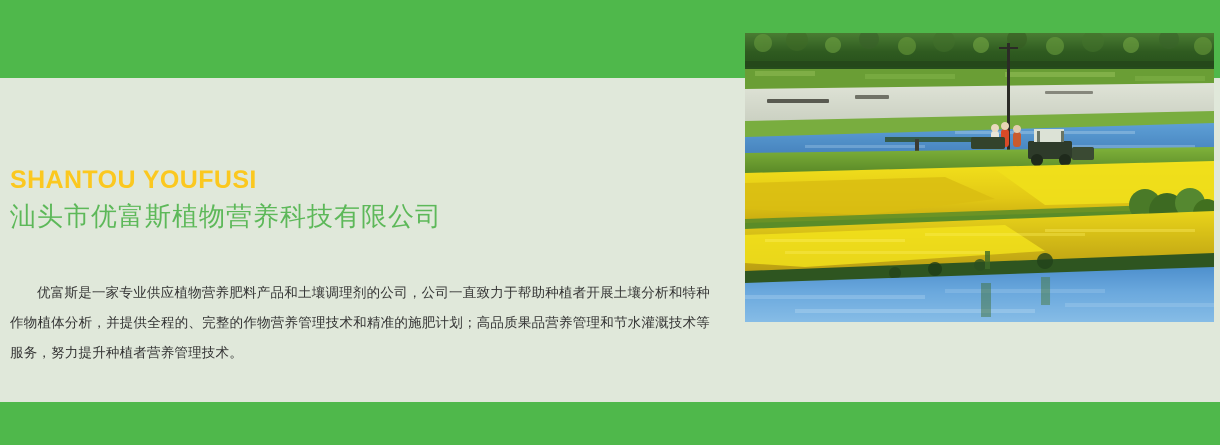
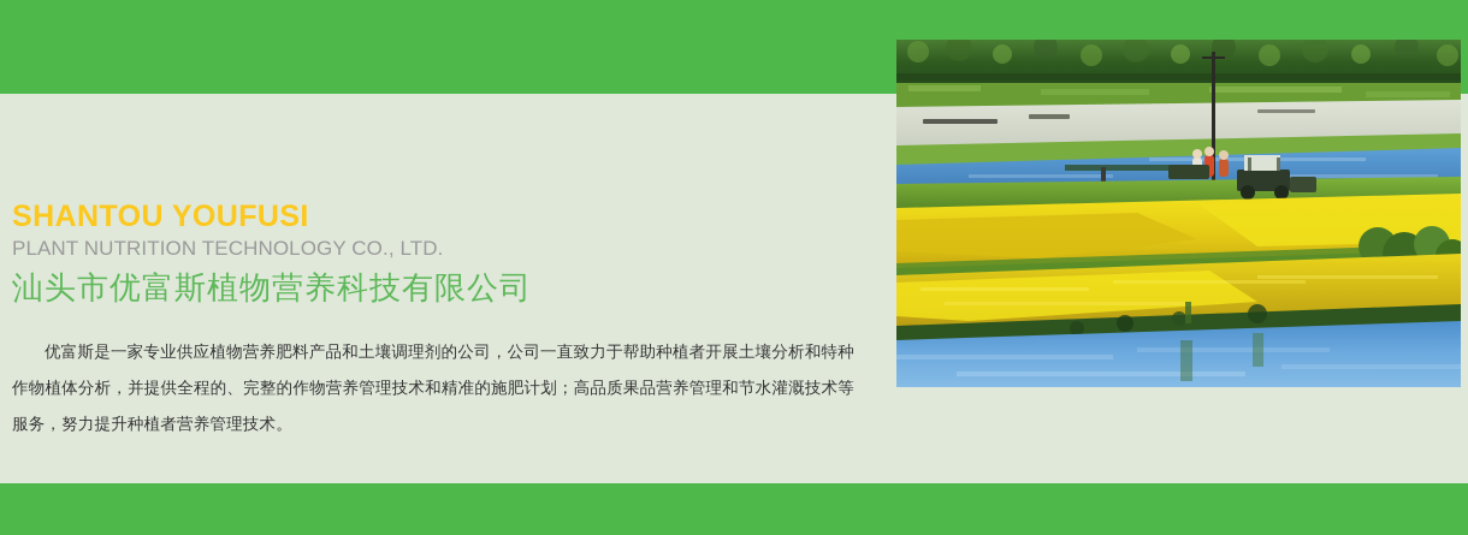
  SHANTOU YOUFUSI
+ PLANT NUTRITION TECHNOLOGY CO., LTD.
  汕头市优富斯植物营养科技有限公司
  优富斯是一家专业供应植物营养肥料产品和土壤调理剂的公司，公司一直致力于帮助种植者开展土壤分析和特种作物植体分析，并提供全程的、完整的作物营养管理技术和精准的施肥计划；高品质果品营养管理和节水灌溉技术等服务，努力提升种植者营养管理技术。
